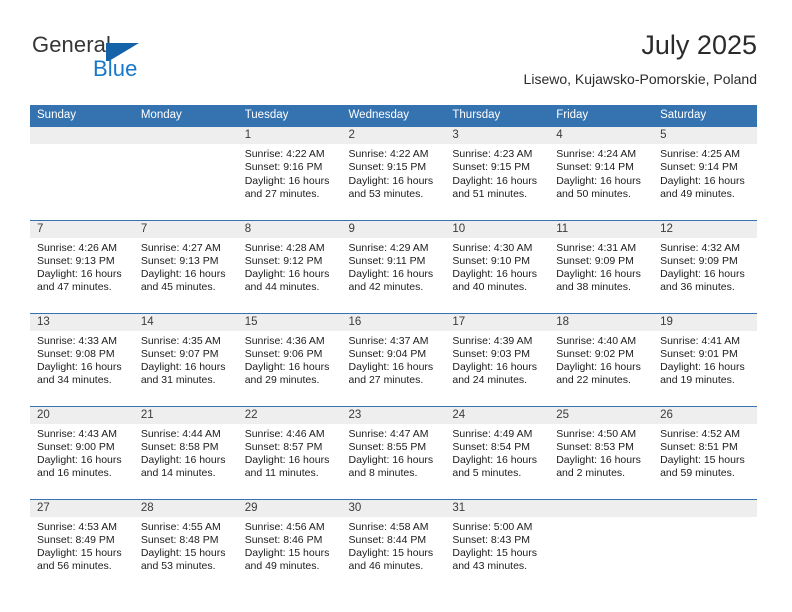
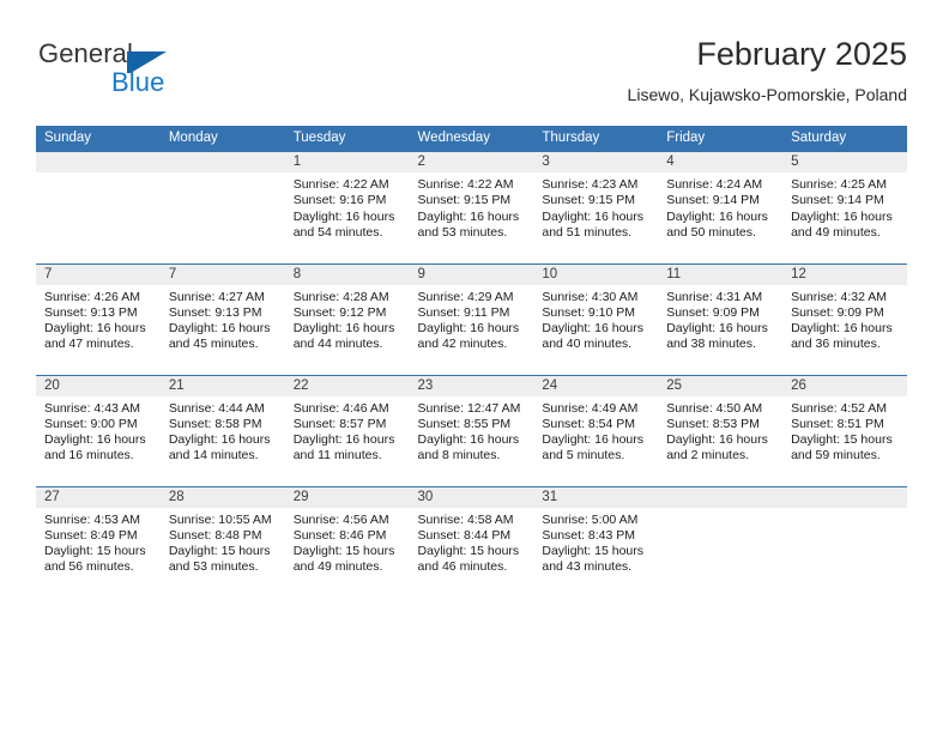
  Genera
  Blue
- July 2025
+ February 2025
  Lisewo, Kujawsko-Pomorskie, Poland
  Sunday	Monday	Tuesday	Wednesday	Thursday	Friday	Saturday
- 		1Sunrise: 4:22 AMSunset: 9:16 PMDaylight: 16 hoursand 27 minutes.	2Sunrise: 4:22 AMSunset: 9:15 PMDaylight: 16 hoursand 53 minutes.	3Sunrise: 4:23 AMSunset: 9:15 PMDaylight: 16 hoursand 51 minutes.	4Sunrise: 4:24 AMSunset: 9:14 PMDaylight: 16 hoursand 50 minutes.	5Sunrise: 4:25 AMSunset: 9:14 PMDaylight: 16 hoursand 49 minutes.
+ 		1Sunrise: 4:22 AMSunset: 9:16 PMDaylight: 16 hoursand 54 minutes.	2Sunrise: 4:22 AMSunset: 9:15 PMDaylight: 16 hoursand 53 minutes.	3Sunrise: 4:23 AMSunset: 9:15 PMDaylight: 16 hoursand 51 minutes.	4Sunrise: 4:24 AMSunset: 9:14 PMDaylight: 16 hoursand 50 minutes.	5Sunrise: 4:25 AMSunset: 9:14 PMDaylight: 16 hoursand 49 minutes.
  7Sunrise: 4:26 AMSunset: 9:13 PMDaylight: 16 hoursand 47 minutes.	7Sunrise: 4:27 AMSunset: 9:13 PMDaylight: 16 hoursand 45 minutes.	8Sunrise: 4:28 AMSunset: 9:12 PMDaylight: 16 hoursand 44 minutes.	9Sunrise: 4:29 AMSunset: 9:11 PMDaylight: 16 hoursand 42 minutes.	10Sunrise: 4:30 AMSunset: 9:10 PMDaylight: 16 hoursand 40 minutes.	11Sunrise: 4:31 AMSunset: 9:09 PMDaylight: 16 hoursand 38 minutes.	12Sunrise: 4:32 AMSunset: 9:09 PMDaylight: 16 hoursand 36 minutes.
- 13Sunrise: 4:33 AMSunset: 9:08 PMDaylight: 16 hoursand 34 minutes.	14Sunrise: 4:35 AMSunset: 9:07 PMDaylight: 16 hoursand 31 minutes.	15Sunrise: 4:36 AMSunset: 9:06 PMDaylight: 16 hoursand 29 minutes.	16Sunrise: 4:37 AMSunset: 9:04 PMDaylight: 16 hoursand 27 minutes.	17Sunrise: 4:39 AMSunset: 9:03 PMDaylight: 16 hoursand 24 minutes.	18Sunrise: 4:40 AMSunset: 9:02 PMDaylight: 16 hoursand 22 minutes.	19Sunrise: 4:41 AMSunset: 9:01 PMDaylight: 16 hoursand 19 minutes.
- 20Sunrise: 4:43 AMSunset: 9:00 PMDaylight: 16 hoursand 16 minutes.	21Sunrise: 4:44 AMSunset: 8:58 PMDaylight: 16 hoursand 14 minutes.	22Sunrise: 4:46 AMSunset: 8:57 PMDaylight: 16 hoursand 11 minutes.	23Sunrise: 4:47 AMSunset: 8:55 PMDaylight: 16 hoursand 8 minutes.	24Sunrise: 4:49 AMSunset: 8:54 PMDaylight: 16 hoursand 5 minutes.	25Sunrise: 4:50 AMSunset: 8:53 PMDaylight: 16 hoursand 2 minutes.	26Sunrise: 4:52 AMSunset: 8:51 PMDaylight: 15 hoursand 59 minutes.
+ 20Sunrise: 4:43 AMSunset: 9:00 PMDaylight: 16 hoursand 16 minutes.	21Sunrise: 4:44 AMSunset: 8:58 PMDaylight: 16 hoursand 14 minutes.	22Sunrise: 4:46 AMSunset: 8:57 PMDaylight: 16 hoursand 11 minutes.	23Sunrise: 12:47 AMSunset: 8:55 PMDaylight: 16 hoursand 8 minutes.	24Sunrise: 4:49 AMSunset: 8:54 PMDaylight: 16 hoursand 5 minutes.	25Sunrise: 4:50 AMSunset: 8:53 PMDaylight: 16 hoursand 2 minutes.	26Sunrise: 4:52 AMSunset: 8:51 PMDaylight: 15 hoursand 59 minutes.
- 27Sunrise: 4:53 AMSunset: 8:49 PMDaylight: 15 hoursand 56 minutes.	28Sunrise: 4:55 AMSunset: 8:48 PMDaylight: 15 hoursand 53 minutes.	29Sunrise: 4:56 AMSunset: 8:46 PMDaylight: 15 hoursand 49 minutes.	30Sunrise: 4:58 AMSunset: 8:44 PMDaylight: 15 hoursand 46 minutes.	31Sunrise: 5:00 AMSunset: 8:43 PMDaylight: 15 hoursand 43 minutes.
+ 27Sunrise: 4:53 AMSunset: 8:49 PMDaylight: 15 hoursand 56 minutes.	28Sunrise: 10:55 AMSunset: 8:48 PMDaylight: 15 hoursand 53 minutes.	29Sunrise: 4:56 AMSunset: 8:46 PMDaylight: 15 hoursand 49 minutes.	30Sunrise: 4:58 AMSunset: 8:44 PMDaylight: 15 hoursand 46 minutes.	31Sunrise: 5:00 AMSunset: 8:43 PMDaylight: 15 hoursand 43 minutes.
